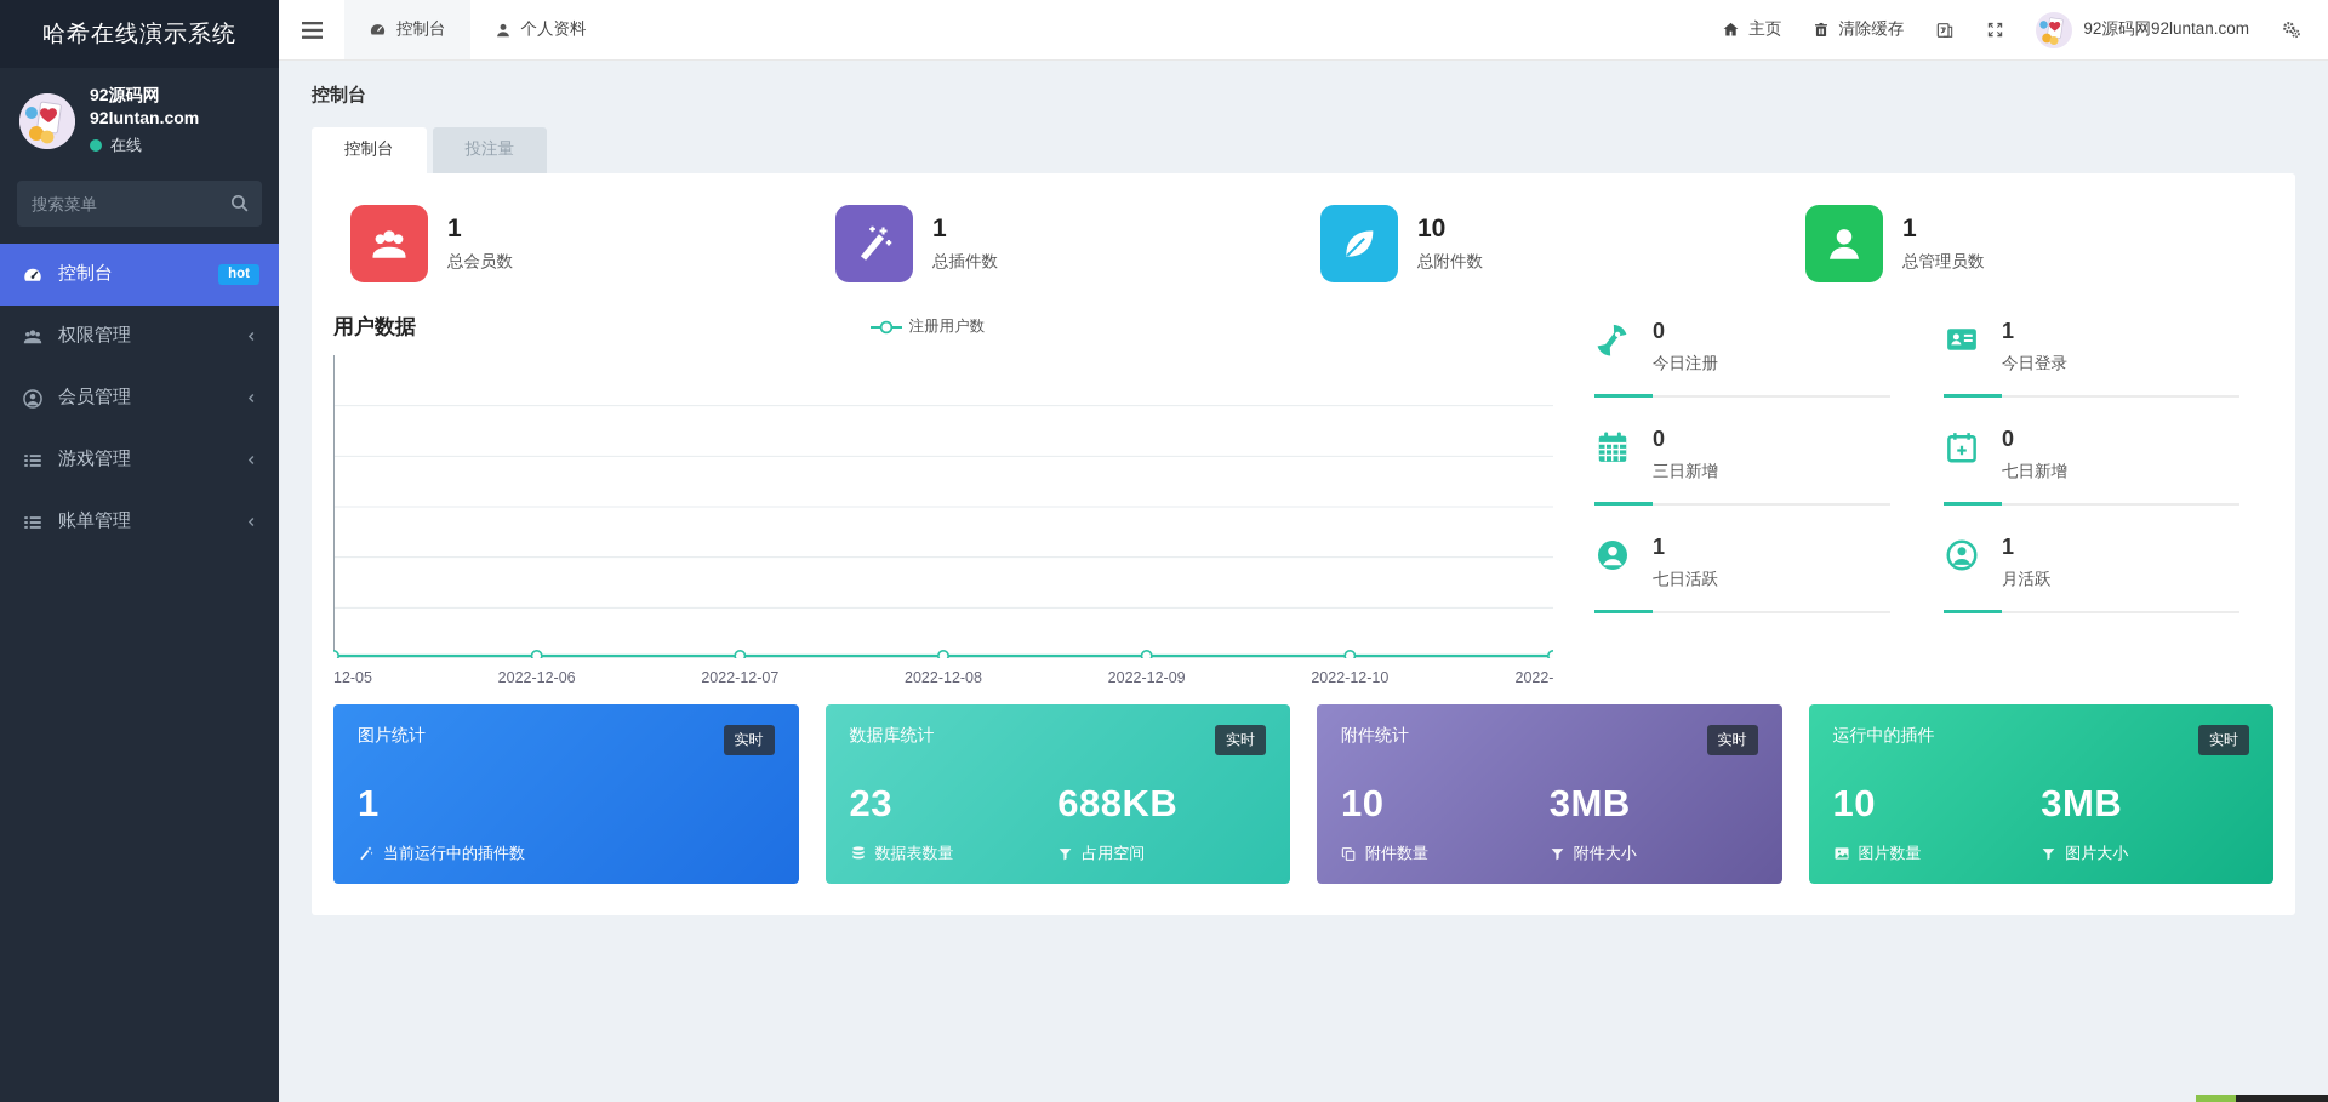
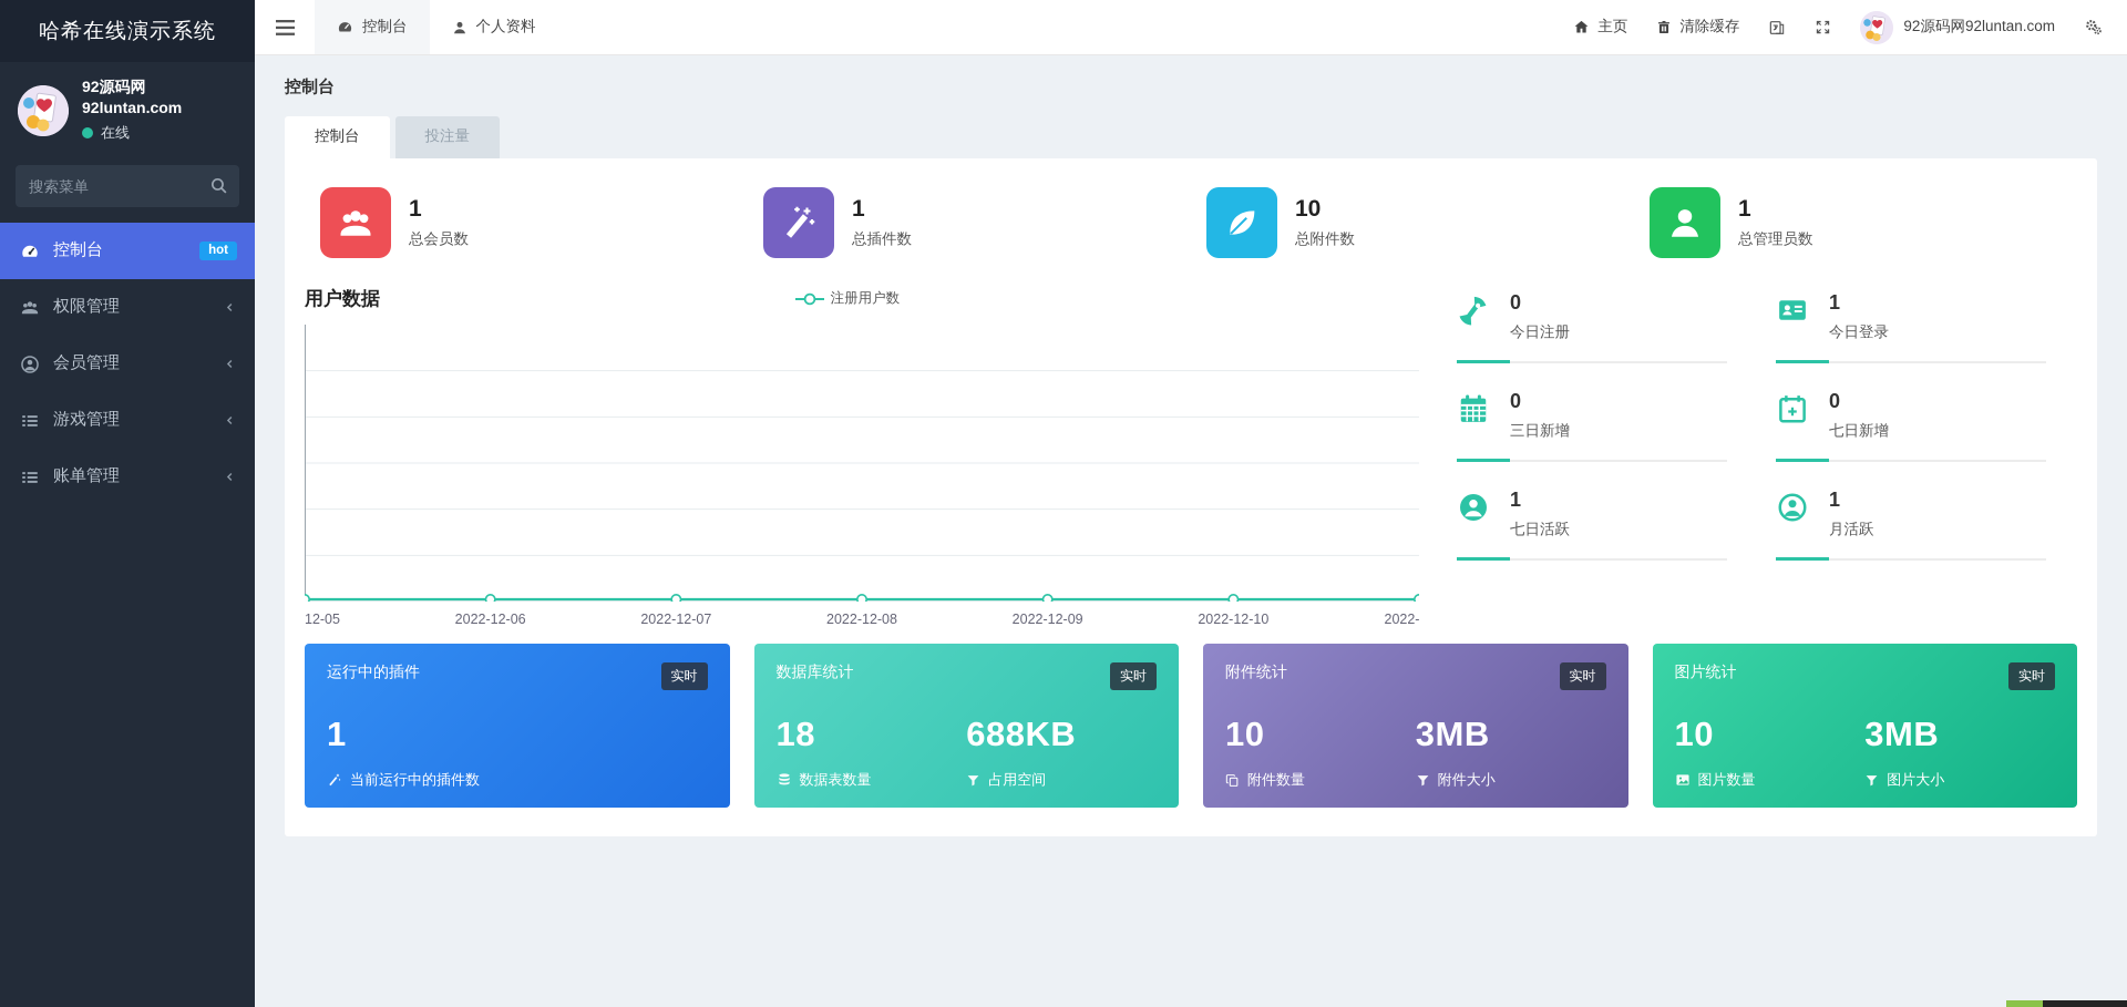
  哈希在线演示系统
  92源码网92luntan.com
  在线
  搜索菜单
  控制台
  hot
  权限管理
  会员管理
  游戏管理
  账单管理
  控制台
  个人资料
  主页
  清除缓存
  92源码网92luntan.com
  控制台
  控制台
  投注量
  1
  总会员数
  1
  总插件数
  10
  总附件数
  1
  总管理员数
  用户数据
  注册用户数
  2022-12-06
  2022-12-07
  2022-12-08
  2022-12-09
  2022-12-10
  0
  今日注册
  1
  今日登录
  0
  三日新增
  0
  七日新增
  1
  七日活跃
  1
  月活跃
- 图片统计
+ 运行中的插件
  实时
  1
  当前运行中的插件数
  数据库统计
  实时
- 23
+ 18
  688KB
  数据表数量
  占用空间
  附件统计
  实时
  10
  3MB
  附件数量
  附件大小
- 运行中的插件
+ 图片统计
  实时
  10
  3MB
  图片数量
  图片大小
